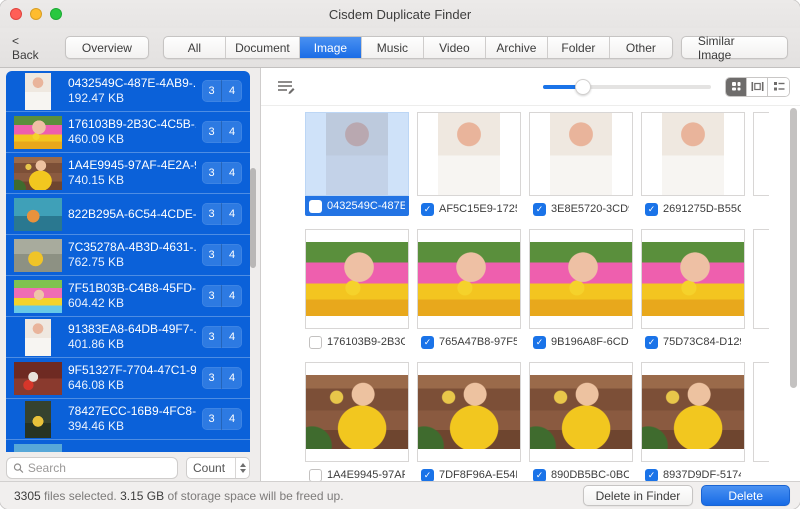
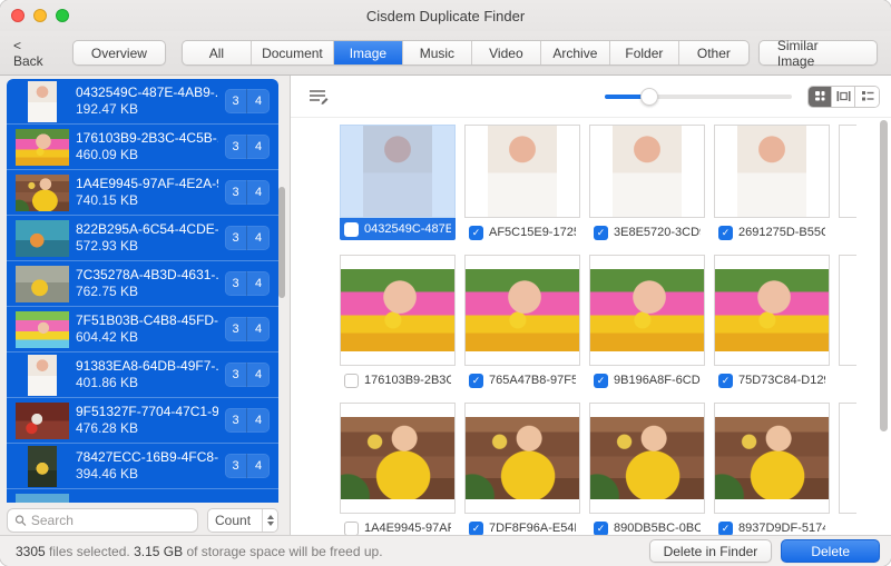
  Cisdem Duplicate Finder
  < Back
  Overview
  All
  Document
  Image
  Music
  Video
  Archive
  Folder
  Other
  Similar Image
  0432549C-487E-4AB9-.
  192.47 KB
  3
  4
  176103B9-2B3C-4C5B-
  460.09 KB
  3
  4
  1A4E9945-97AF-4E2A-
  740.15 KB
  3
  4
  822B295A-6C54-4CDE-
+ 572.93 KB
  3
  4
  7C35278A-4B3D-4631-.
  762.75 KB
  3
  4
  7F51B03B-C4B8-45FD-
  604.42 KB
  3
  4
  91383EA8-64DB-49F7-.
  401.86 KB
  3
  4
  9F51327F-7704-47C1-9
- 646.08 KB
+ 476.28 KB
  3
  4
  78427ECC-16B9-4FC8-
  394.46 KB
  3
  4
  Search
  Count
  0432549C-487E
  ✓
  AF5C15E9-172
  ✓
  3E8E5720-3CD
  ✓
  2691275D-B55C
  176103B9-2B3C
  ✓
  765A47B8-97F5
  ✓
  9B196A8F-6CD
  ✓
  75D73C84-D12
  1A4E9945-97AF
  ✓
  7DF8F96A-E54
  ✓
  890DB5BC-0BC
  ✓
  8937D9DF-517
  3305 files selected. 3.15 GB of storage space will be freed up.
  Delete in Finder
  Delete
